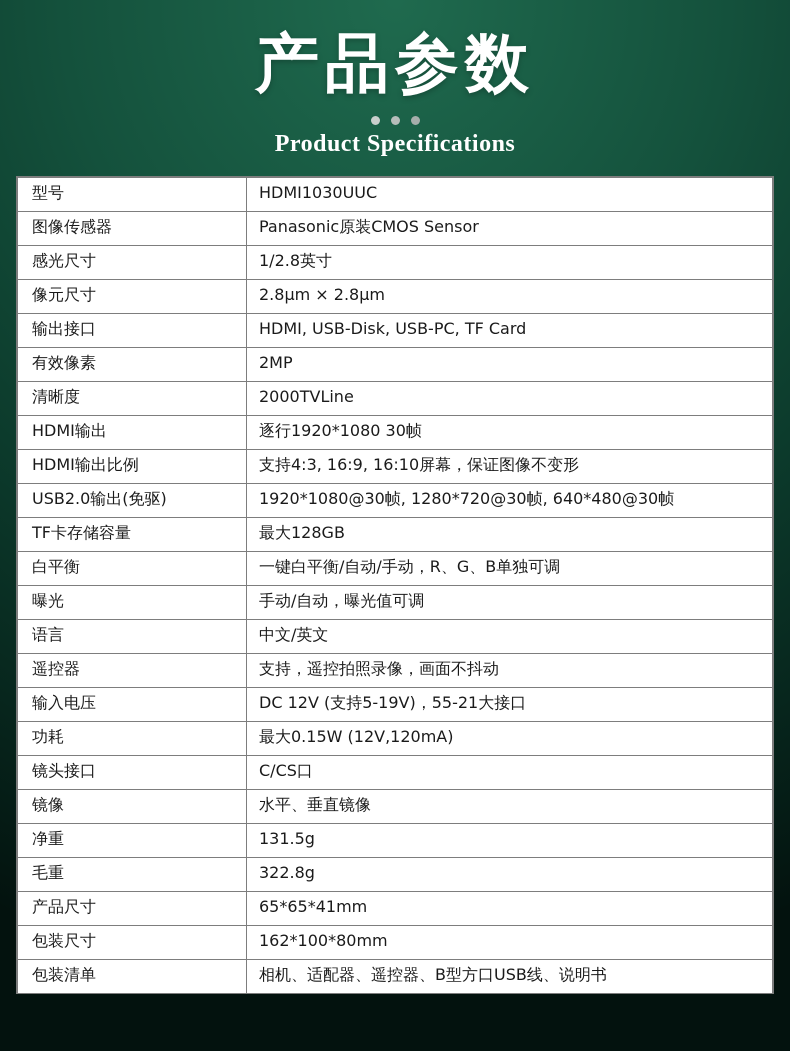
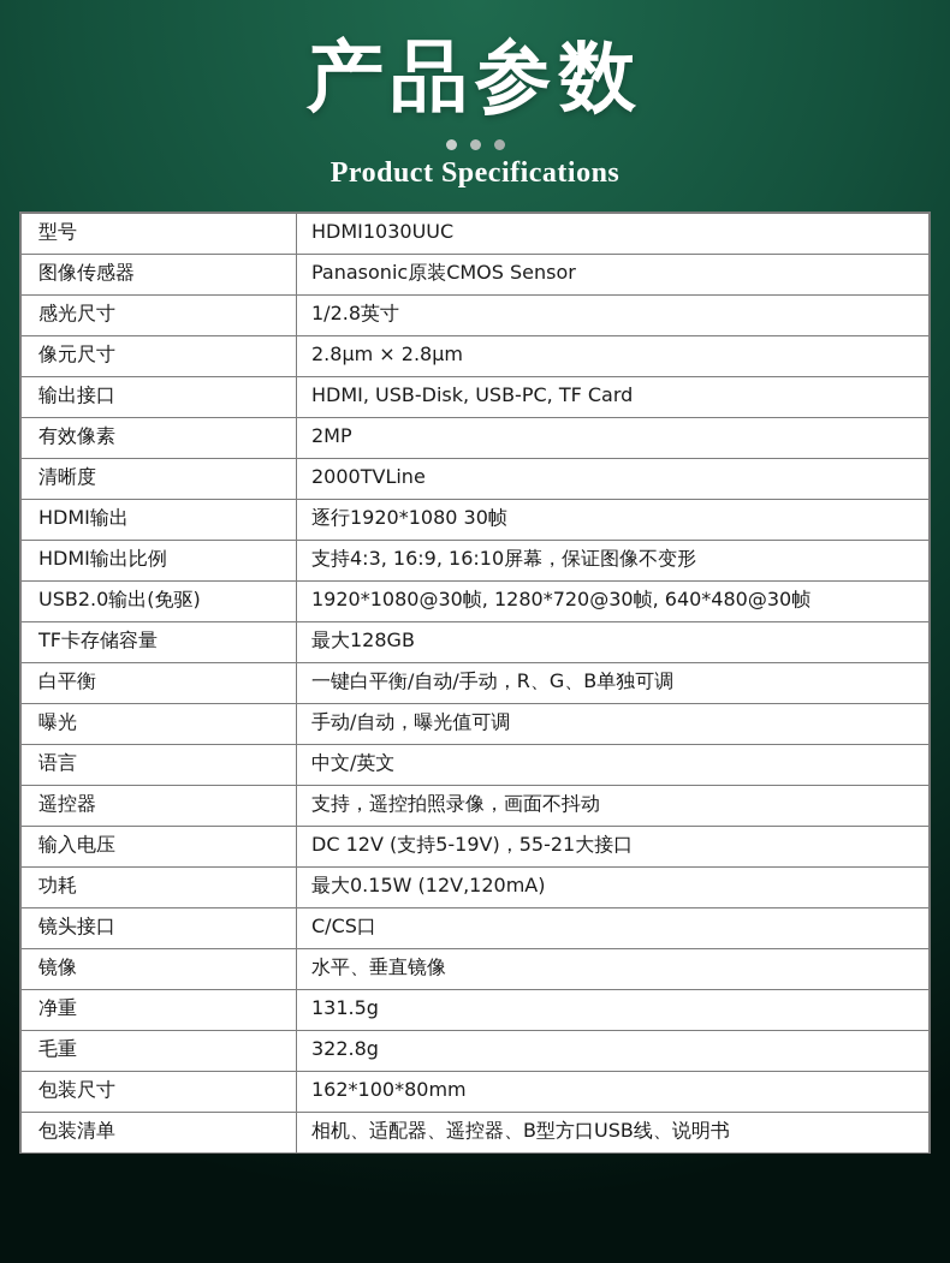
  产品参数
  Product Specifications
  型号	HDMI1030UUC
  图像传感器	Panasonic原装CMOS Sensor
  感光尺寸	1/2.8英寸
  像元尺寸	2.8μm × 2.8μm
  输出接口	HDMI, USB-Disk, USB-PC, TF Card
  有效像素	2MP
  清晰度	2000TVLine
  HDMI输出	逐行1920*1080 30帧
  HDMI输出比例	支持4:3, 16:9, 16:10屏幕，保证图像不变形
  USB2.0输出(免驱)	1920*1080@30帧, 1280*720@30帧, 640*480@30帧
  TF卡存储容量	最大128GB
  白平衡	一键白平衡/自动/手动，R、G、B单独可调
  曝光	手动/自动，曝光值可调
  语言	中文/英文
  遥控器	支持，遥控拍照录像，画面不抖动
  输入电压	DC 12V (支持5-19V)，55-21大接口
  功耗	最大0.15W (12V,120mA)
  镜头接口	C/CS口
  镜像	水平、垂直镜像
  净重	131.5g
  毛重	322.8g
- 产品尺寸	65*65*41mm
  包装尺寸	162*100*80mm
  包装清单	相机、适配器、遥控器、B型方口USB线、说明书
